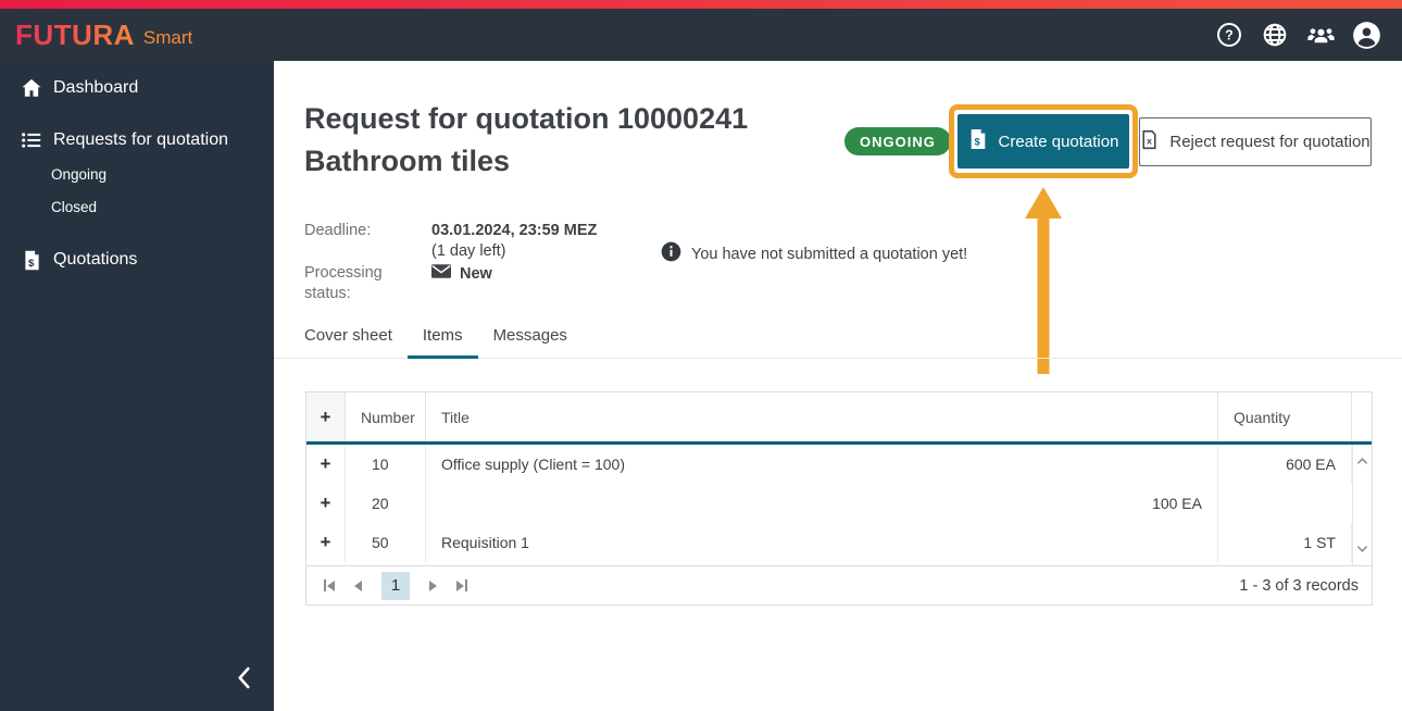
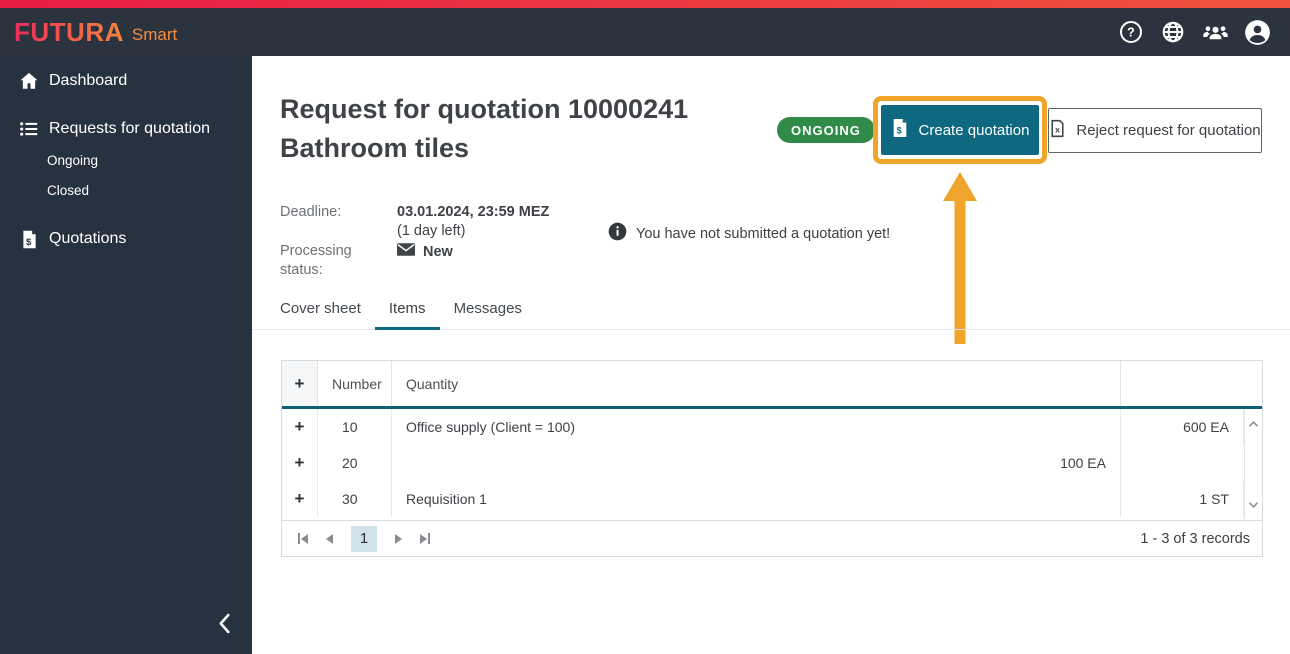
  FUTURA
  Smart
  ?
  Dashboard
  Requests for quotation
  Ongoing
  Closed
  $
  Quotations
  Request for quotation 10000241
  Bathroom tiles
  ONGOING
  $
  Create quotation
  x
  Reject request for quotation
  Deadline:
  03.01.2024, 23:59 MEZ
  (1 day left)
  Processing status:
  New
  You have not submitted a quotation yet!
  Cover sheet
  Items
  Messages
  +
  Number
- Title
  Quantity
  +
  10
  Office supply (Client = 100)
  600 EA
  +
  20
  100 EA
  +
- 50
+ 30
  Requisition 1
  1 ST
  1
  1 - 3 of 3 records
